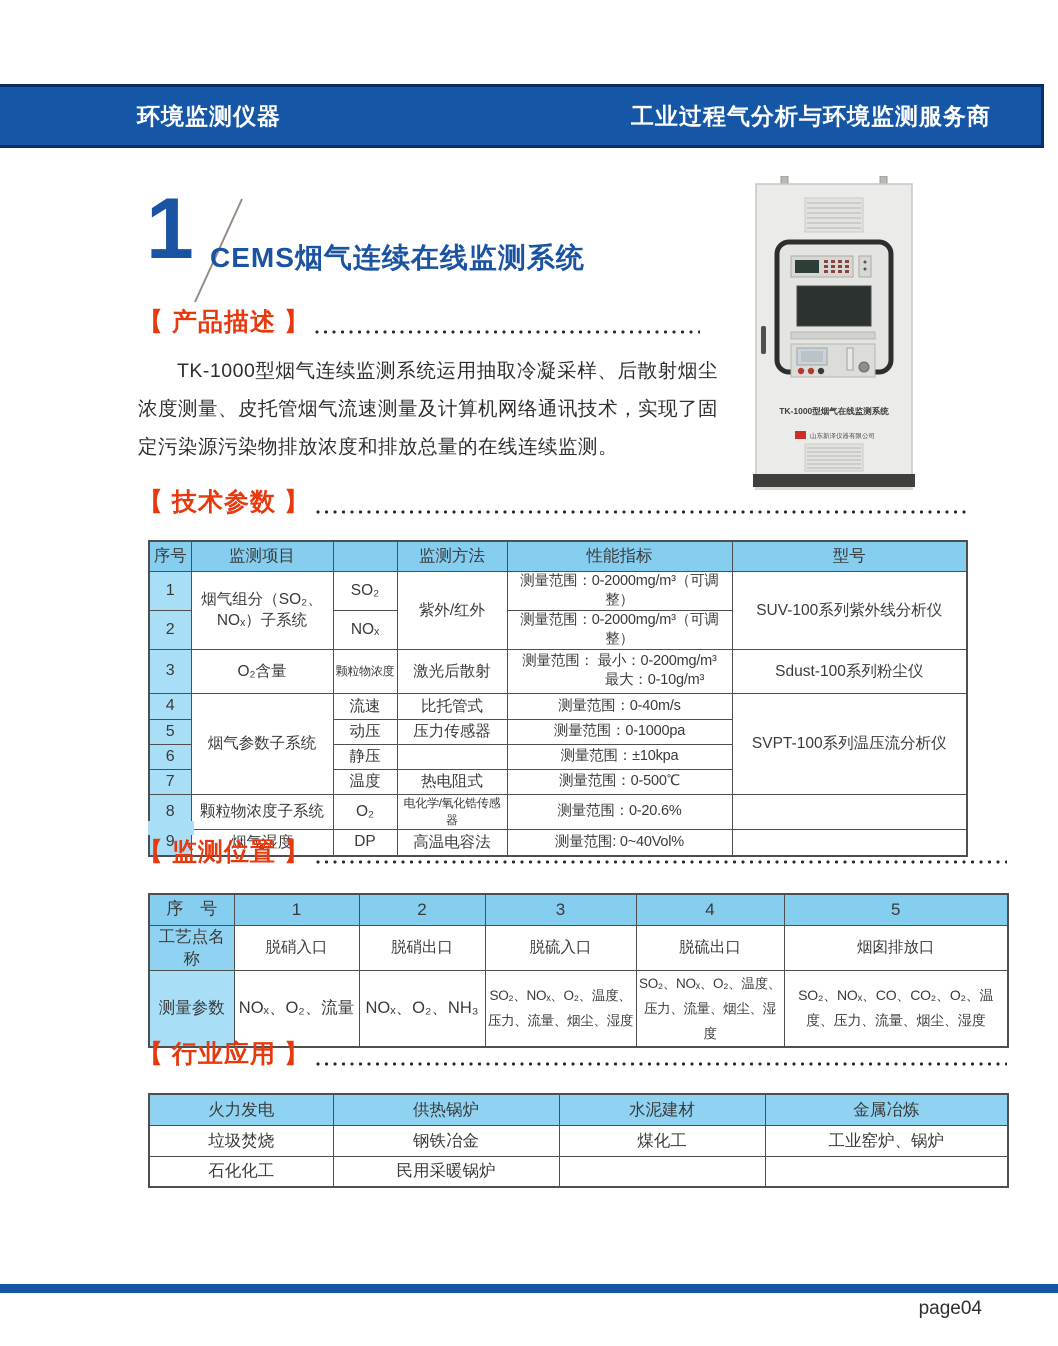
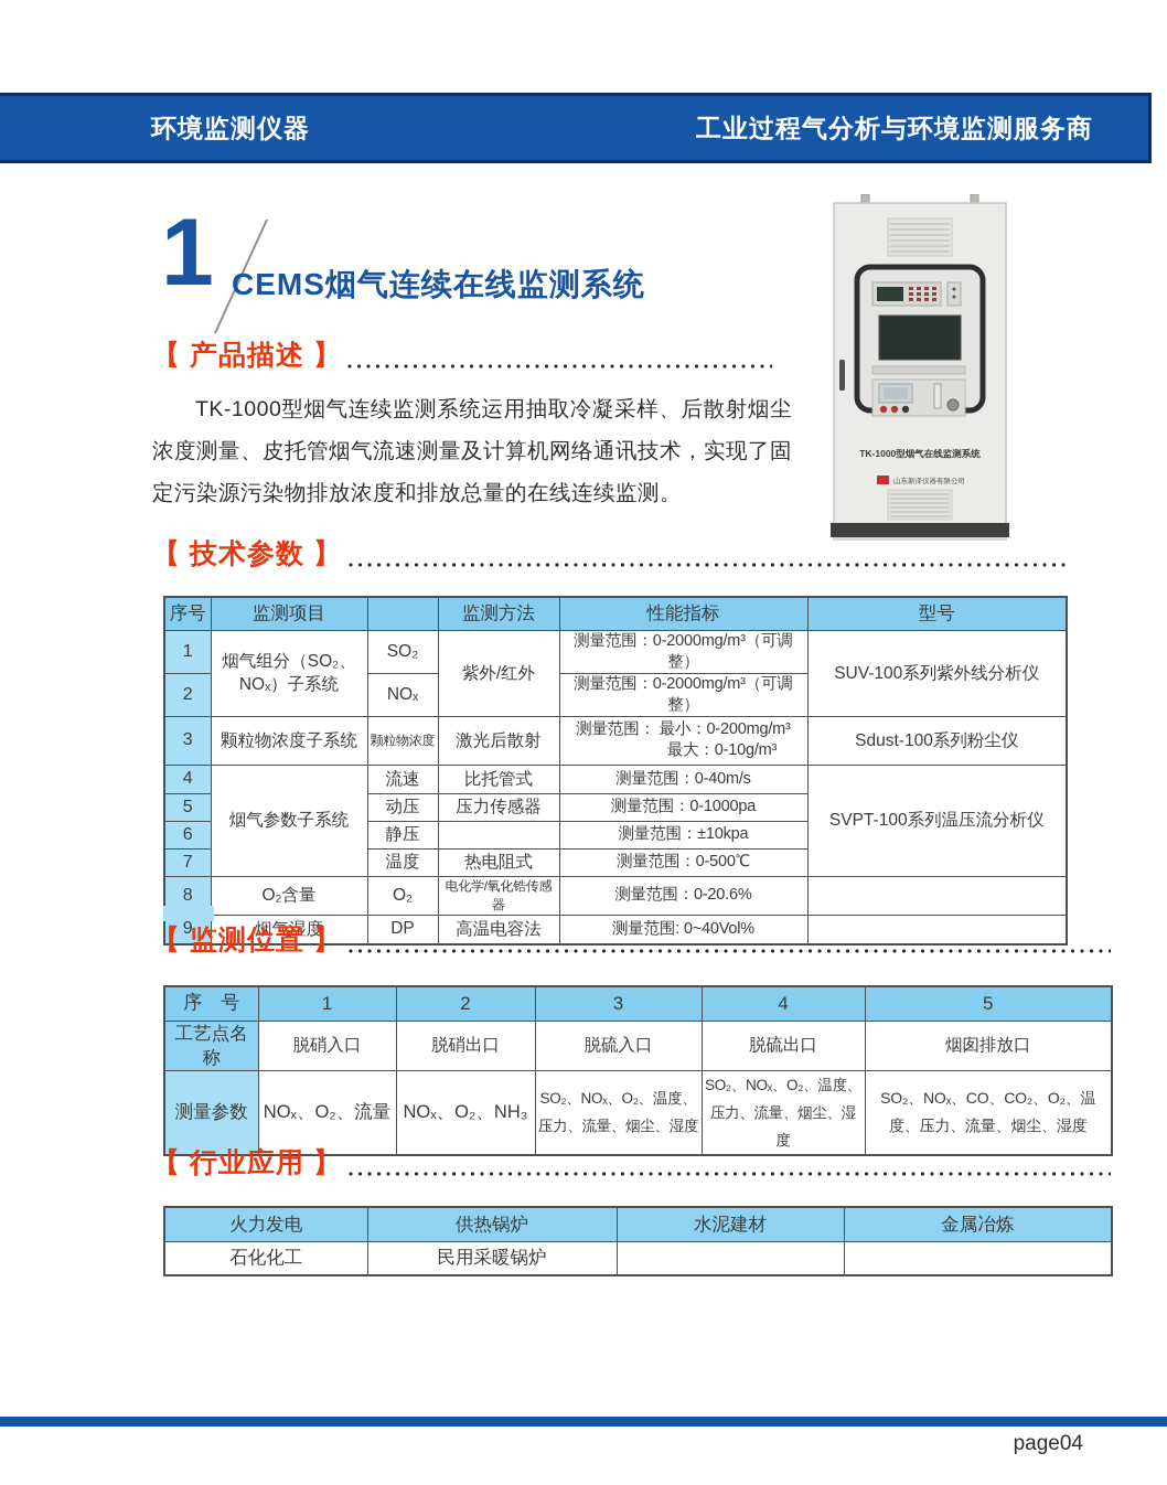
  环境监测仪器
  工业过程气分析与环境监测服务商
  1
  CEMS烟气连续在线监测系统
  【 产品描述 】
  TK-1000型烟气连续监测系统运用抽取冷凝采样、后散射烟尘浓度测量、皮托管烟气流速测量及计算机网络通讯技术，实现了固定污染源污染物排放浓度和排放总量的在线连续监测。
  TK-1000型烟气在线监测系统
  【 技术参数 】
  序号	监测项目		监测方法	性能指标	型号
  1	烟气组分（SO₂、NOₓ）子系统	SO₂	紫外/红外	测量范围：0-2000mg/m³（可调整）	SUV-100系列紫外线分析仪
  2	NOₓ	测量范围：0-2000mg/m³（可调整）
- 3	O₂含量	颗粒物浓度	激光后散射	测量范围： 最小：0-200mg/m³ 最大：0-10g/m³	Sdust-100系列粉尘仪
+ 3	颗粒物浓度子系统	颗粒物浓度	激光后散射	测量范围： 最小：0-200mg/m³ 最大：0-10g/m³	Sdust-100系列粉尘仪
  4	烟气参数子系统	流速	比托管式	测量范围：0-40m/s	SVPT-100系列温压流分析仪
  5	动压	压力传感器	测量范围：0-1000pa
  6	静压		测量范围：±10kpa
  7	温度	热电阻式	测量范围：0-500℃
- 8	颗粒物浓度子系统	O₂	电化学/氧化锆传感器	测量范围：0-20.6%
+ 8	O₂含量	O₂	电化学/氧化锆传感器	测量范围：0-20.6%
  9	烟气湿度	DP	高温电容法	测量范围: 0~40Vol%
  【 监测位置 】
  序 号	1	2	3	4	5
  工艺点名称	脱硝入口	脱硝出口	脱硫入口	脱硫出口	烟囱排放口
  测量参数	NOₓ、O₂、流量	NOₓ、O₂、NH₃	SO₂、NOₓ、O₂、温度、压力、流量、烟尘、湿度	SO₂、NOₓ、O₂、温度、压力、流量、烟尘、湿度	SO₂、NOₓ、CO、CO₂、O₂、温度、压力、流量、烟尘、湿度
  【 行业应用 】
  火力发电	供热锅炉	水泥建材	金属冶炼
- 垃圾焚烧	钢铁冶金	煤化工	工业窑炉、锅炉
  石化化工	民用采暖锅炉
  page04
